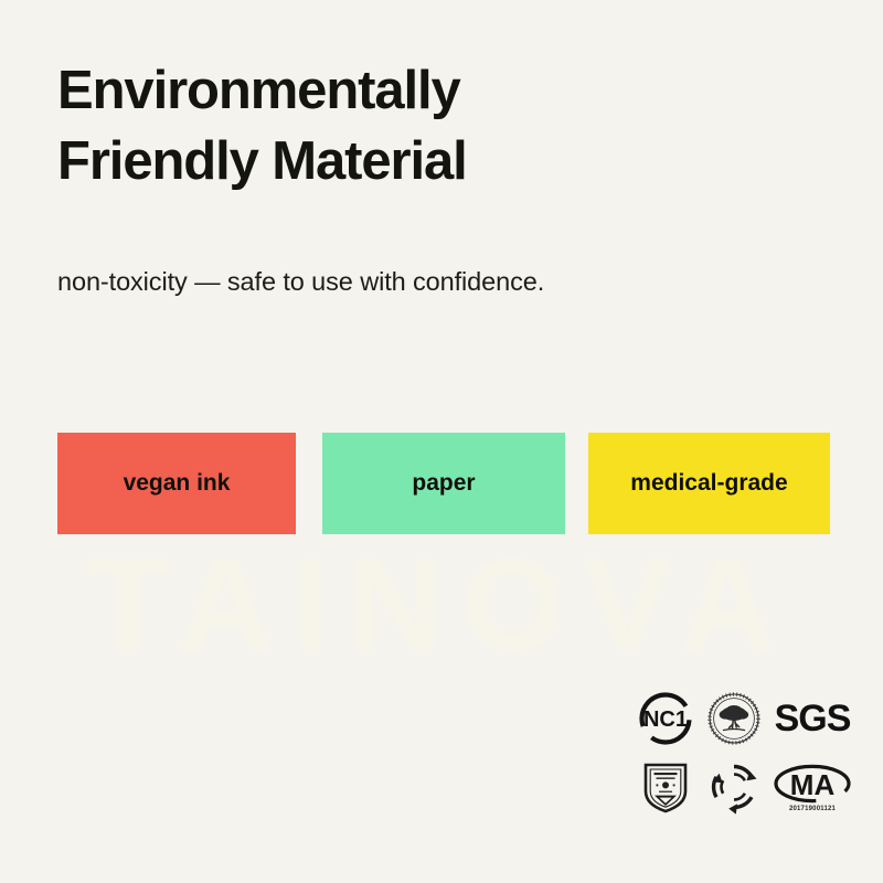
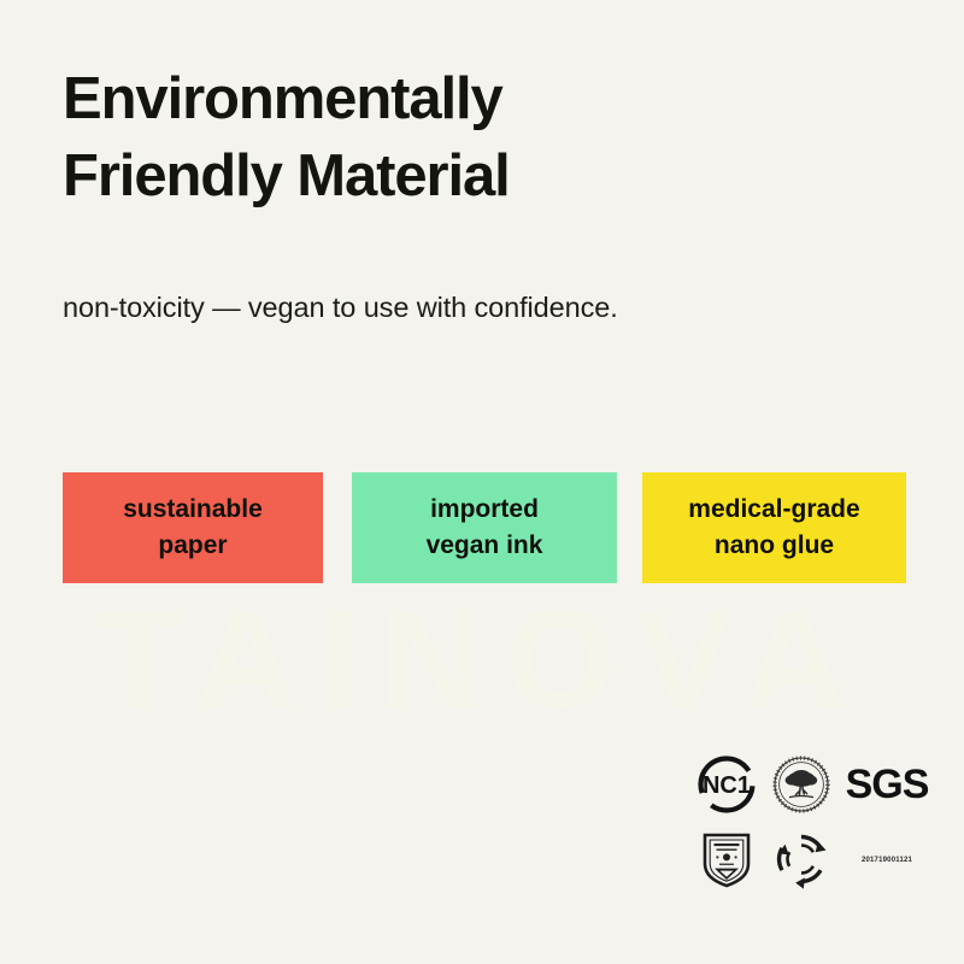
  TAINOVA
  Environmentally
  Friendly Material
- non-toxicity — safe to use with confidence.
+ non-toxicity — vegan to use with confidence.
+ sustainable
- vegan ink
+ paper
+ imported
- paper
+ vegan ink
  medical-grade
+ nano glue
  NC1
  SGS
- MA
